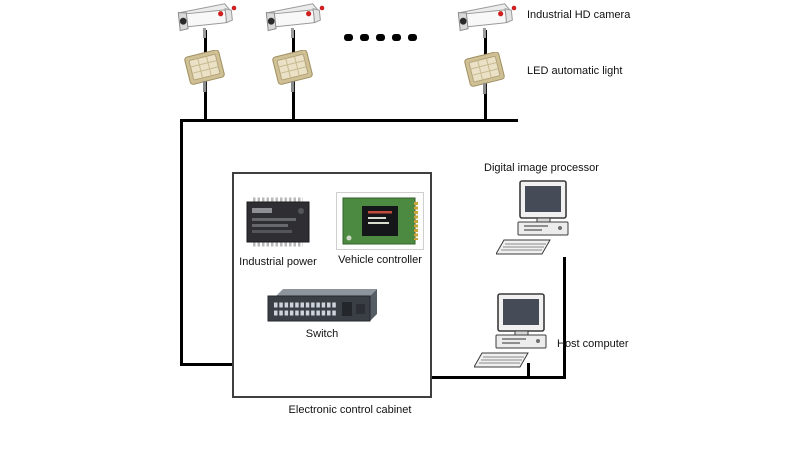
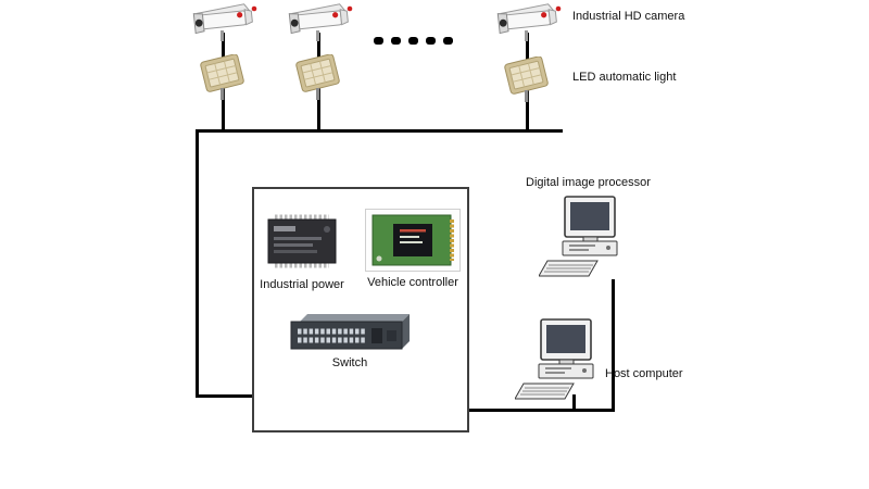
  Industrial HD camera
  LED automatic light
  Industrial power
  Vehicle controller
  Switch
- Electronic control cabinet
  Digital image processor
  Host computer
